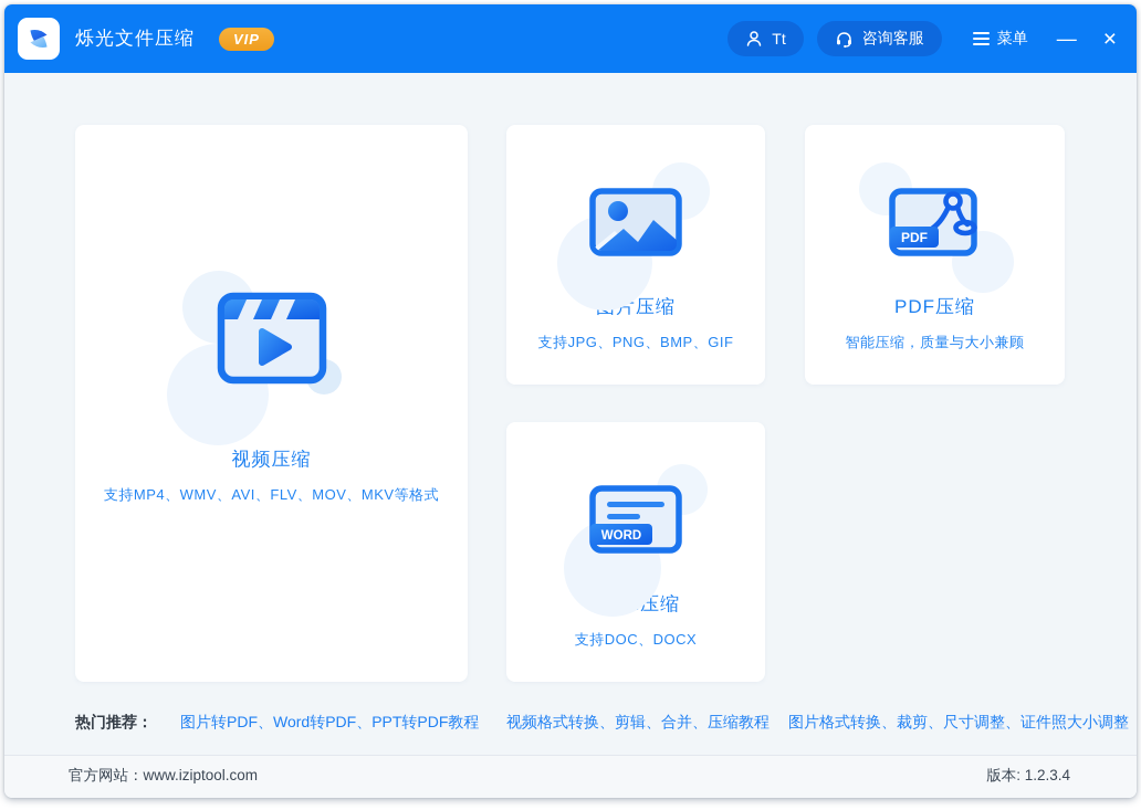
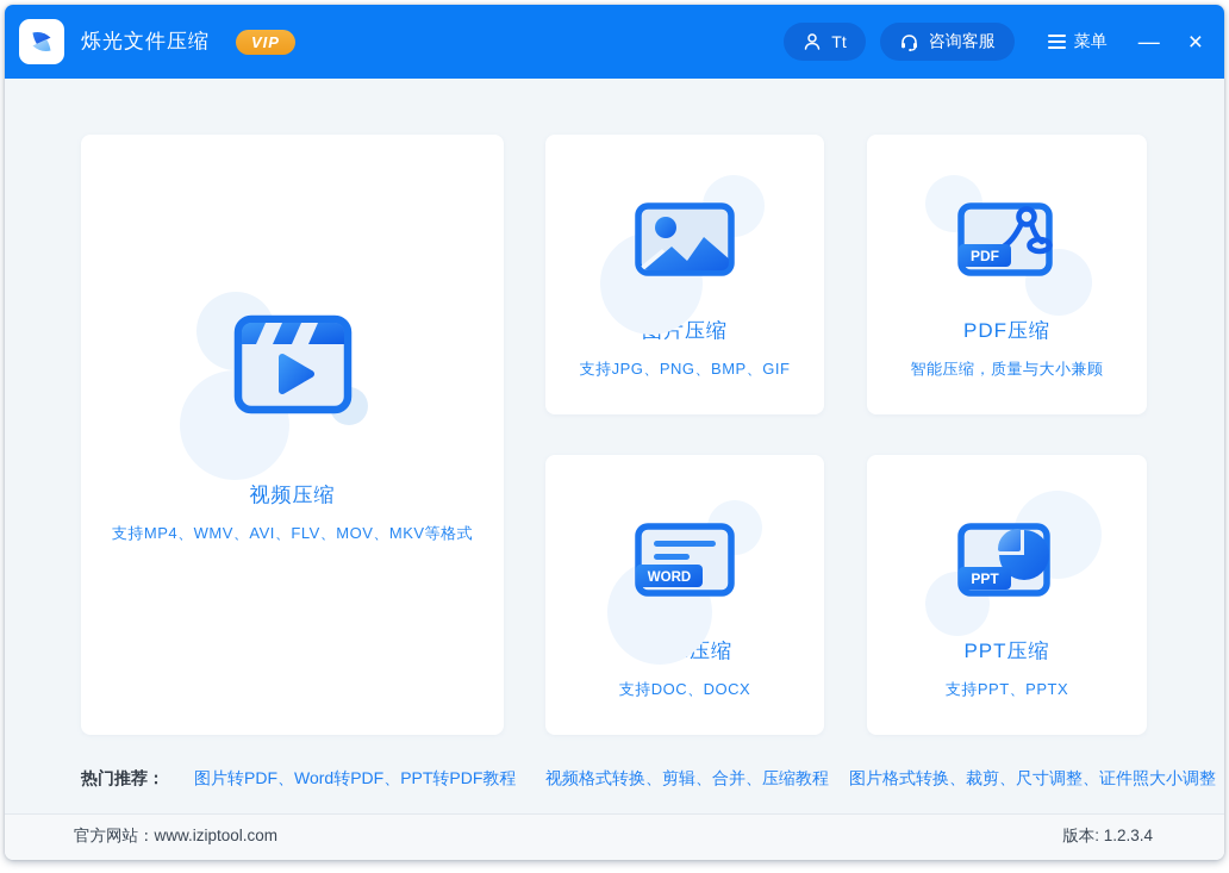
  烁光文件压缩
  VIP
  Tt
  咨询客服
  菜单
  —
  ×
  视频压缩
  支持MP4、WMV、AVI、FLV、MOV、MKV等格式
  片压缩
  支持JPG、PNG、BMP、GIF
  PDF
  PDF压缩
  智能压缩，质量与大小兼顾
  WORD
  支持DOC、DOCX
+ PPT
+ PPT压缩
+ 支持PPT、PPTX
  热门推荐：
  图片转PDF、Word转PDF、PPT转PDF教程
  视频格式转换、剪辑、合并、压缩教程
  图片格式转换、裁剪、尺寸调整、证件照大小调整
  官方网站：www.iziptool.com
  版本: 1.2.3.4
